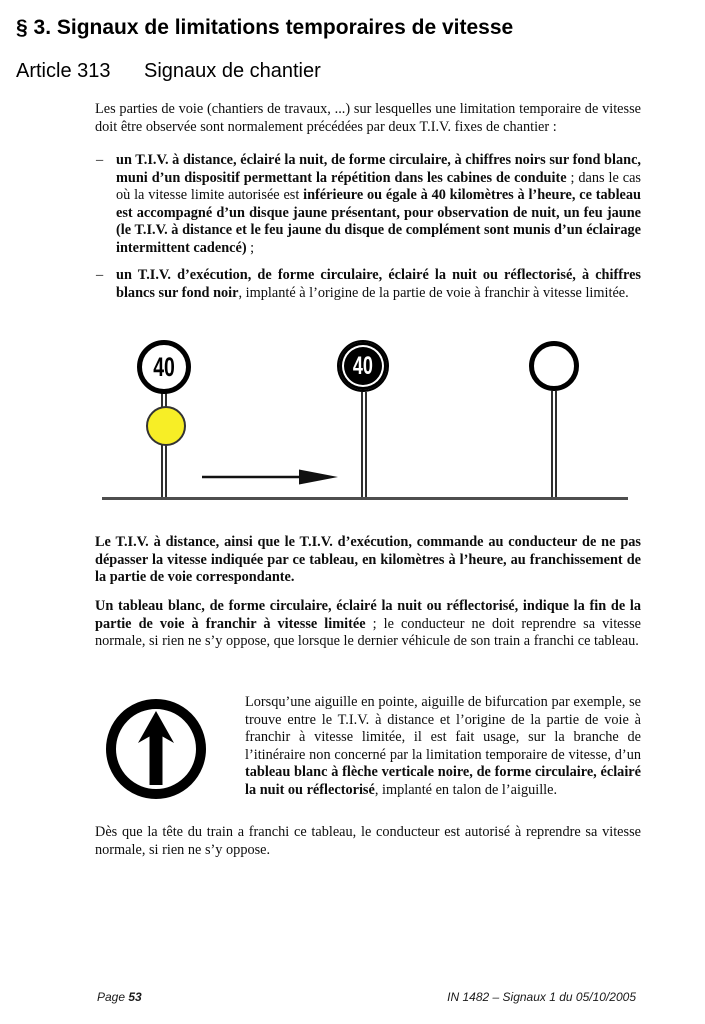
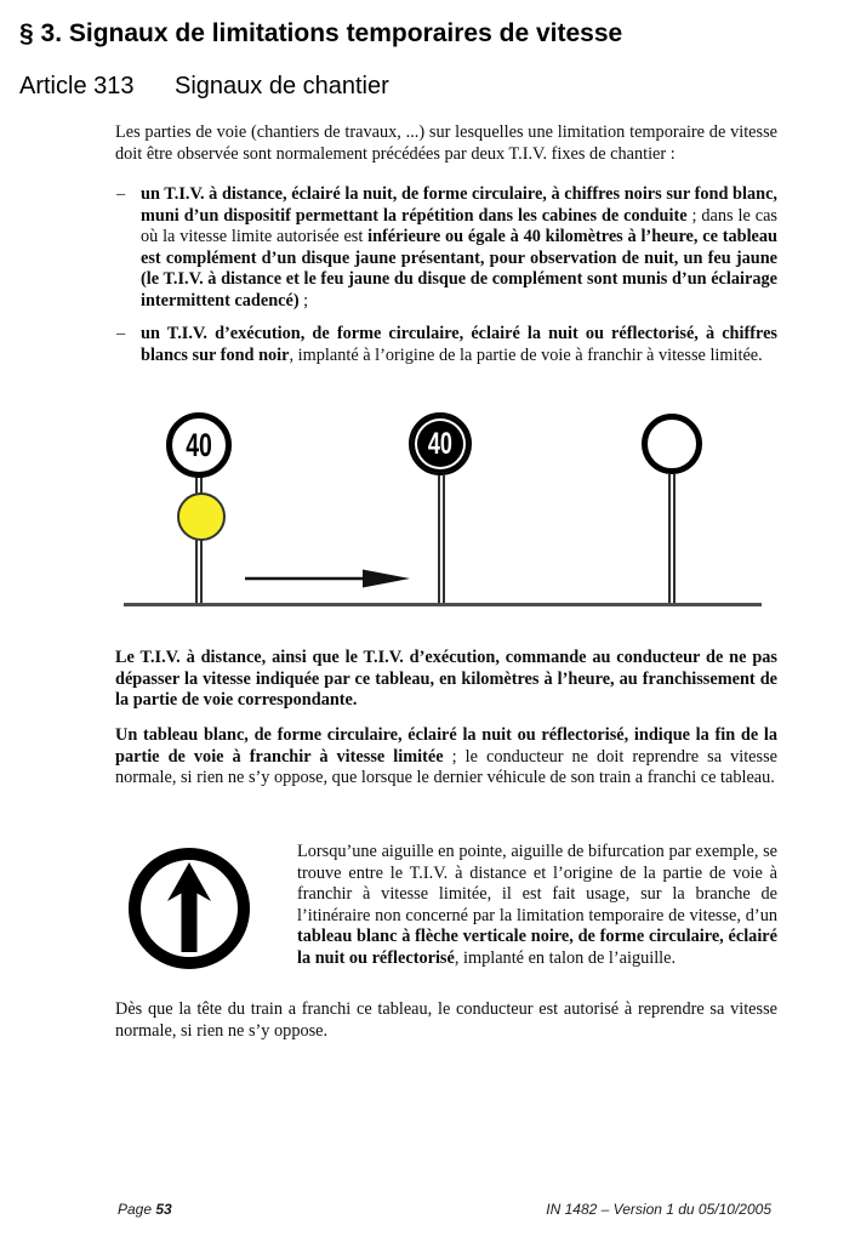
  § 3. Signaux de limitations temporaires de vitesse
  Article 313 Signaux de chantier
  Les parties de voie (chantiers de travaux, ...) sur lesquelles une limitation temporaire de vitesse doit être observée sont normalement précédées par deux T.I.V. fixes de chantier :
  –
- un T.I.V. à distance, éclairé la nuit, de forme circulaire, à chiffres noirs sur fond blanc, muni d’un dispositif permettant la répétition dans les cabines de conduite ; dans le cas où la vitesse limite autorisée est inférieure ou égale à 40 kilomètres à l’heure, ce tableau est accompagné d’un disque jaune présentant, pour observation de nuit, un feu jaune (le T.I.V. à distance et le feu jaune du disque de complément sont munis d’un éclairage intermittent cadencé) ;
+ un T.I.V. à distance, éclairé la nuit, de forme circulaire, à chiffres noirs sur fond blanc, muni d’un dispositif permettant la répétition dans les cabines de conduite ; dans le cas où la vitesse limite autorisée est inférieure ou égale à 40 kilomètres à l’heure, ce tableau est complément d’un disque jaune présentant, pour observation de nuit, un feu jaune (le T.I.V. à distance et le feu jaune du disque de complément sont munis d’un éclairage intermittent cadencé) ;
  –
  un T.I.V. d’exécution, de forme circulaire, éclairé la nuit ou réflectorisé, à chiffres blancs sur fond noir, implanté à l’origine de la partie de voie à franchir à vitesse limitée.
  40
  40
  Le T.I.V. à distance, ainsi que le T.I.V. d’exécution, commande au conducteur de ne pas dépasser la vitesse indiquée par ce tableau, en kilomètres à l’heure, au franchissement de la partie de voie correspondante.
  Un tableau blanc, de forme circulaire, éclairé la nuit ou réflectorisé, indique la fin de la partie de voie à franchir à vitesse limitée ; le conducteur ne doit reprendre sa vitesse normale, si rien ne s’y oppose, que lorsque le dernier véhicule de son train a franchi ce tableau.
  Lorsqu’une aiguille en pointe, aiguille de bifurcation par exemple, se trouve entre le T.I.V. à distance et l’origine de la partie de voie à franchir à vitesse limitée, il est fait usage, sur la branche de l’itinéraire non concerné par la limitation temporaire de vitesse, d’un tableau blanc à flèche verticale noire, de forme circulaire, éclairé la nuit ou réflectorisé, implanté en talon de l’aiguille.
  Dès que la tête du train a franchi ce tableau, le conducteur est autorisé à reprendre sa vitesse normale, si rien ne s’y oppose.
  Page 53
- IN 1482 – Signaux 1 du 05/10/2005
+ IN 1482 – Version 1 du 05/10/2005
